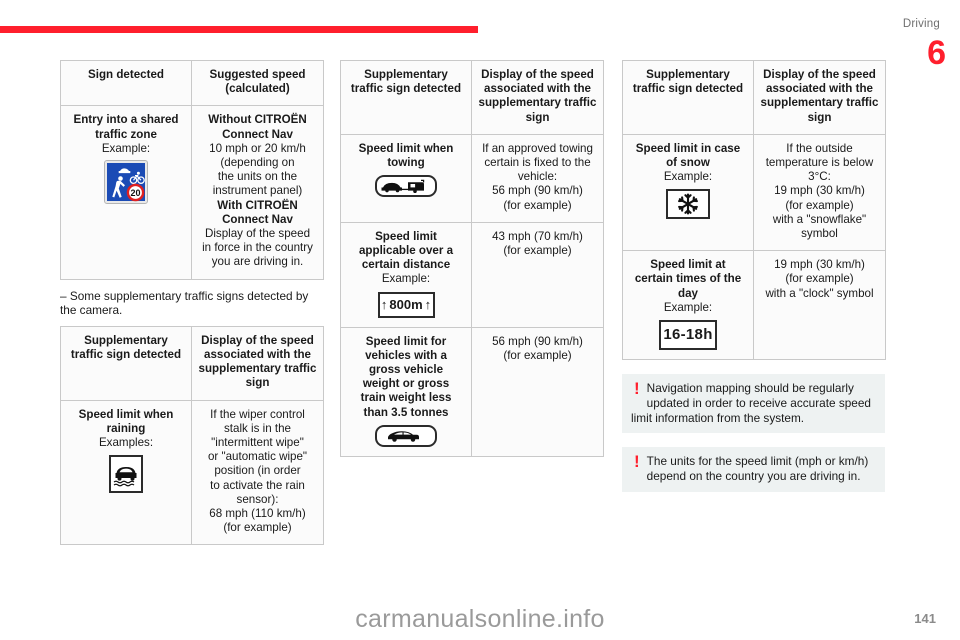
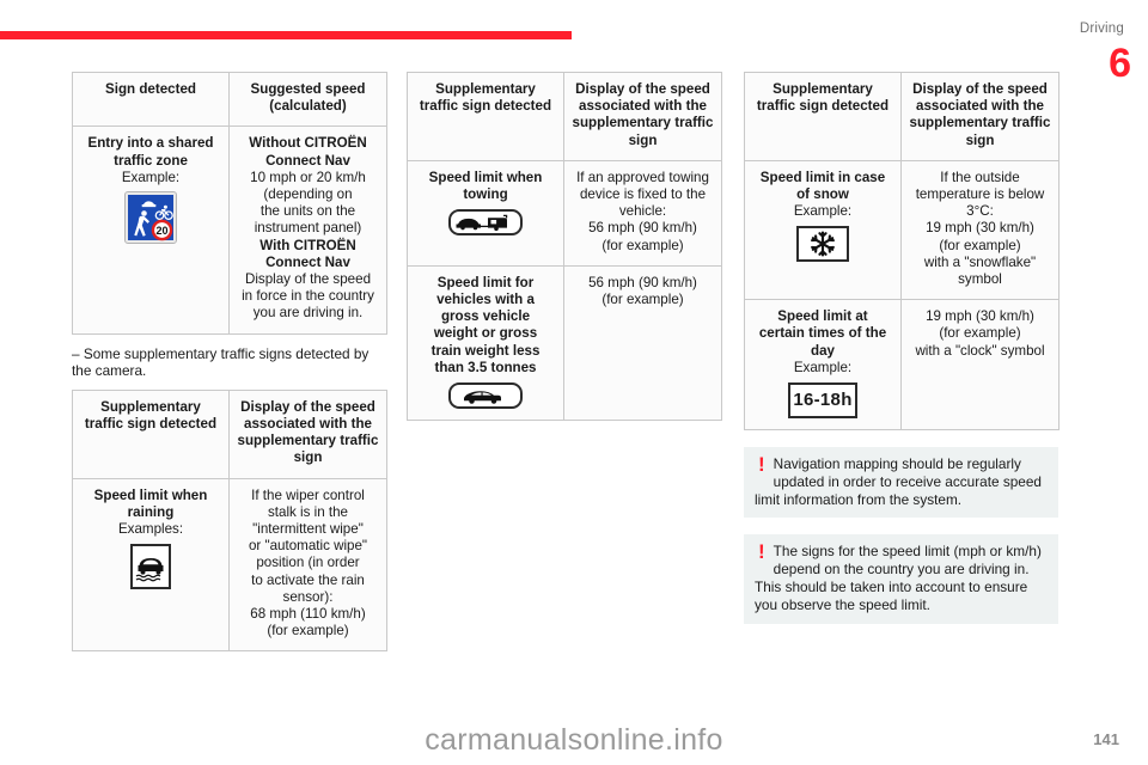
  Driving
  6
  Sign detected	Suggested speed (calculated)
  Entry into a shared traffic zone Example: 20	Without CITROËN Connect Nav 10 mph or 20 km/h (depending on the units on the instrument panel) With CITROËN Connect Nav Display of the speed in force in the country you are driving in.
  – Some supplementary traffic signs detected by the camera.
  Supplementary traffic sign detected	Display of the speed associated with the supplementary traffic sign
  Speed limit when raining Examples:	If the wiper control stalk is in the "intermittent wipe" or "automatic wipe" position (in order to activate the rain sensor): 68 mph (110 km/h) (for example)
  Supplementary traffic sign detected	Display of the speed associated with the supplementary traffic sign
- Speed limit when towing	If an approved towing certain is fixed to the vehicle: 56 mph (90 km/h) (for example)
+ Speed limit when towing	If an approved towing device is fixed to the vehicle: 56 mph (90 km/h) (for example)
- Speed limit applicable over a certain distance Example: ↑ 800m ↑	43 mph (70 km/h) (for example)
  Speed limit for vehicles with a gross vehicle weight or gross train weight less than 3.5 tonnes	56 mph (90 km/h) (for example)
  Supplementary traffic sign detected	Display of the speed associated with the supplementary traffic sign
  Speed limit in case of snow Example:	If the outside temperature is below 3°C: 19 mph (30 km/h) (for example) with a "snowflake" symbol
  Speed limit at certain times of the day Example: 16-18h	19 mph (30 km/h) (for example) with a "clock" symbol
  !
  Navigation mapping should be regularly updated in order to receive accurate speed limit information from the system.
  !
- The units for the speed limit (mph or km/h) depend on the country you are driving in.
+ The signs for the speed limit (mph or km/h) depend on the country you are driving in.
+ This should be taken into account to ensure you observe the speed limit.
  carmanualsonline.info
  141
